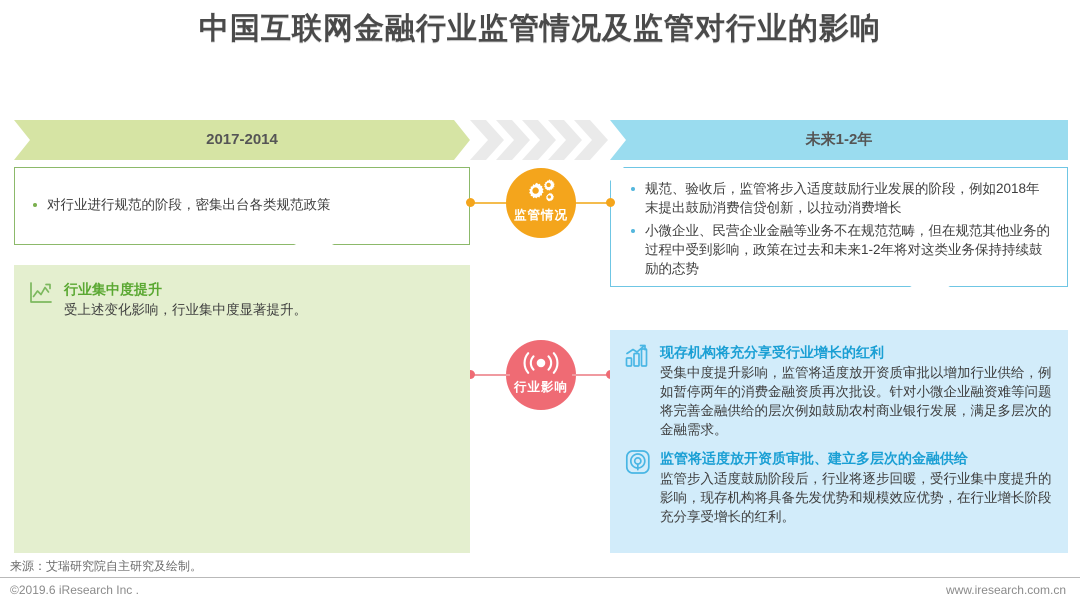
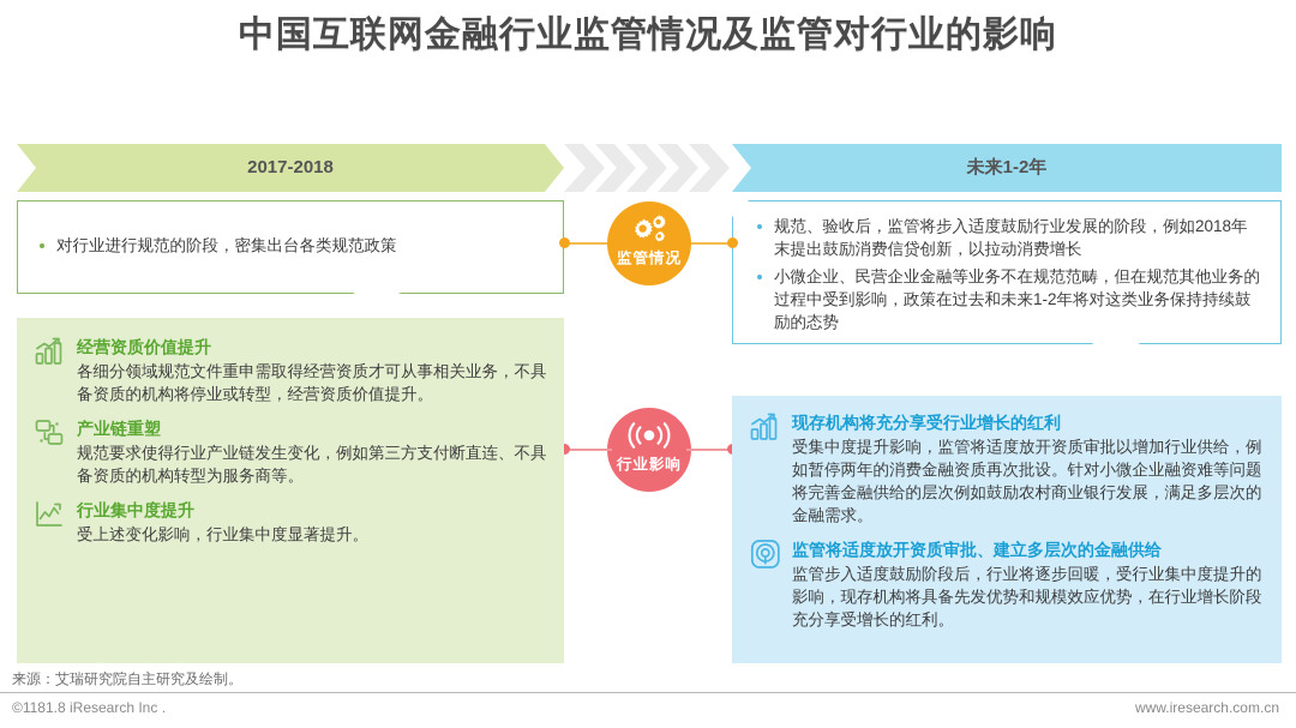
  中国互联网金融行业监管情况及监管对行业的影响
- 2017-2014
+ 2017-2018
  未来1-2年
  对行业进行规范的阶段，密集出台各类规范政策
  规范、验收后，监管将步入适度鼓励行业发展的阶段，例如2018年末提出鼓励消费信贷创新，以拉动消费增长
  小微企业、民营企业金融等业务不在规范范畴，但在规范其他业务的过程中受到影响，政策在过去和未来1-2年将对这类业务保持持续鼓励的态势
  监管情况
  行业影响
+ 经营资质价值提升
+ 各细分领域规范文件重申需取得经营资质才可从事相关业务，不具备资质的机构将停业或转型，经营资质价值提升。
+ 产业链重塑
+ 规范要求使得行业产业链发生变化，例如第三方支付断直连、不具备资质的机构转型为服务商等。
  行业集中度提升
  受上述变化影响，行业集中度显著提升。
  现存机构将充分享受行业增长的红利
  受集中度提升影响，监管将适度放开资质审批以增加行业供给，例如暂停两年的消费金融资质再次批设。针对小微企业融资难等问题将完善金融供给的层次例如鼓励农村商业银行发展，满足多层次的金融需求。
  监管将适度放开资质审批、建立多层次的金融供给
  监管步入适度鼓励阶段后，行业将逐步回暖，受行业集中度提升的影响，现存机构将具备先发优势和规模效应优势，在行业增长阶段充分享受增长的红利。
  来源：艾瑞研究院自主研究及绘制。
- ©2019.6 iResearch Inc .
+ ©1181.8 iResearch Inc .
  www.iresearch.com.cn
